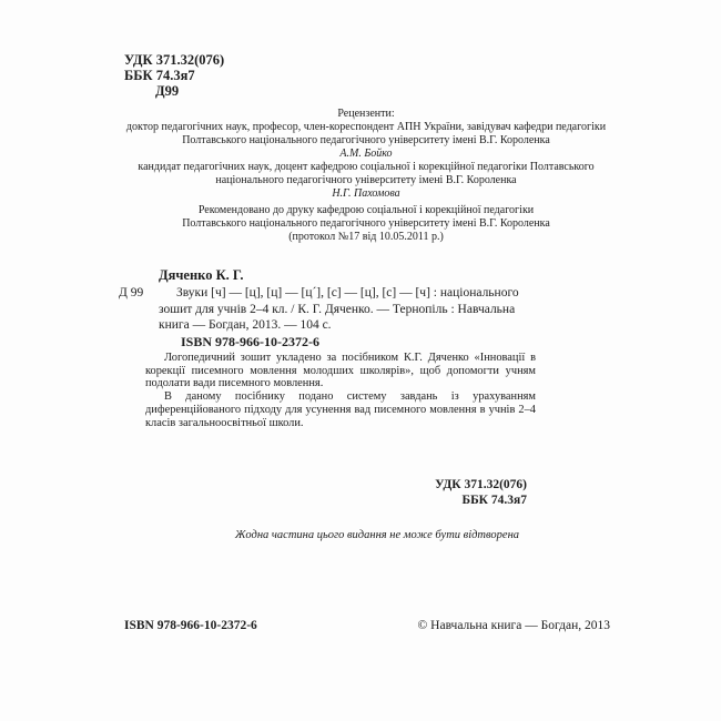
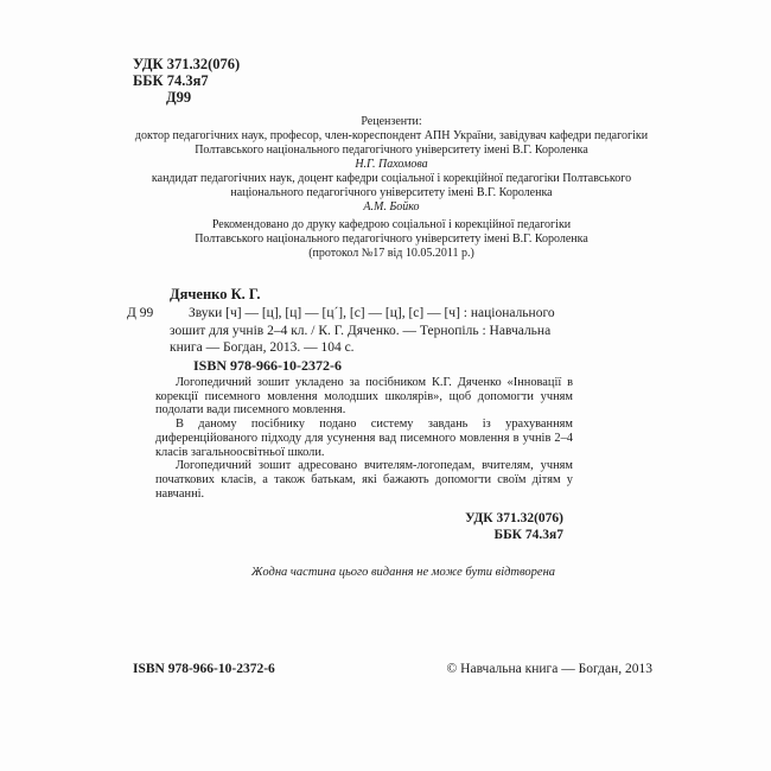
  УДК 371.32(076)
  ББК 74.3я7
  Д99
  Рецензенти:
  доктор педагогічних наук, професор, член-кореспондент АПН України, завідувач кафедри педагогіки
  Полтавського національного педагогічного університету імені В.Г. Короленка
- А.М. Бойко
+ Н.Г. Пахомова
- кандидат педагогічних наук, доцент кафедрою соціальної і корекційної педагогіки Полтавського
+ кандидат педагогічних наук, доцент кафедри соціальної і корекційної педагогіки Полтавського
  національного педагогічного університету імені В.Г. Короленка
- Н.Г. Пахомова
+ А.М. Бойко
  Рекомендовано до друку кафедрою соціальної і корекційної педагогіки
  Полтавського національного педагогічного університету імені В.Г. Короленка
  (протокол №17 від 10.05.2011 р.)
  Дяченко К. Г.
  Д 99
  Звуки [ч] — [ц], [ц] — [ц´], [с] — [ц], [с] — [ч] : національного
  зошит для учнів 2–4 кл. / К. Г. Дяченко. — Тернопіль : Навчальна
  книга — Богдан, 2013. — 104 с.
  ISBN 978-966-10-2372-6
  Логопедичний зошит укладено за посібником К.Г. Дяченко «Інновації в корекції писемного мовлення молодших школярів», щоб допомогти учням подолати вади писемного мовлення.
  В даному посібнику подано систему завдань із урахуванням диференційованого підходу для усунення вад писемного мовлення в учнів 2–4 класів загальноосвітньої школи.
+ Логопедичний зошит адресовано вчителям-логопедам, вчителям, учням початкових класів, а також батькам, які бажають допомогти своїм дітям у навчанні.
  УДК 371.32(076)
  ББК 74.3я7
  Жодна частина цього видання не може бути відтворена
  ISBN 978-966-10-2372-6
  © Навчальна книга — Богдан, 2013
